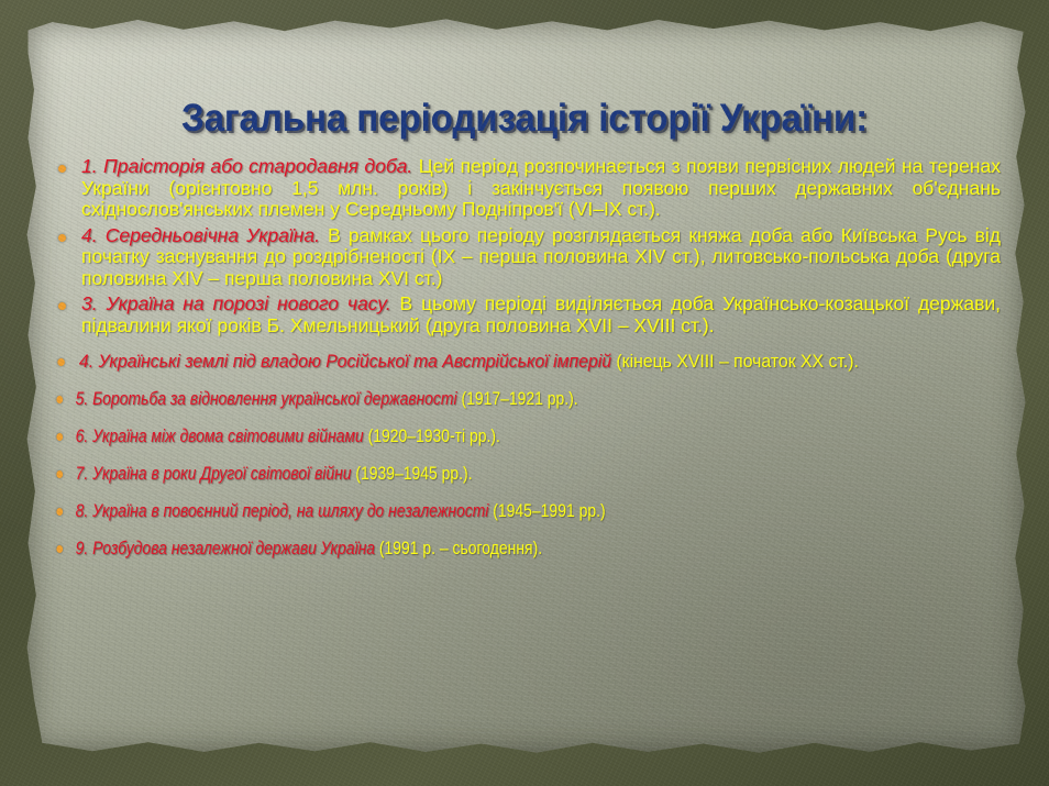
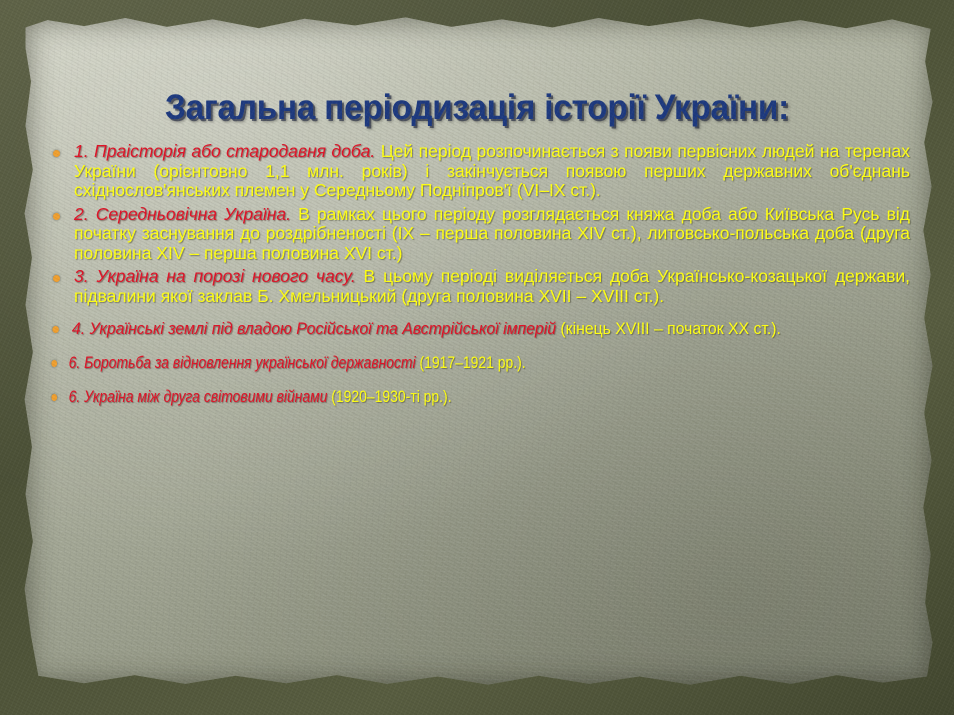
  Загальна періодизація історії України:
- 1. Праісторія або стародавня доба. Цей період розпочинається з появи первісних людей на теренах України (орієнтовно 1,5 млн. років) і закінчується появою перших державних об'єднань східнослов'янських племен у Середньому Подніпров'ї (VI–IX ст.).
+ 1. Праісторія або стародавня доба. Цей період розпочинається з появи первісних людей на теренах України (орієнтовно 1,1 млн. років) і закінчується появою перших державних об'єднань східнослов'янських племен у Середньому Подніпров'ї (VI–IX ст.).
- 4. Середньовічна Україна. В рамках цього періоду розглядається княжа доба або Київська Русь від початку заснування до роздрібненості (IX – перша половина XIV ст.), литовсько-польська доба (друга половина XIV – перша половина XVI ст.)
+ 2. Середньовічна Україна. В рамках цього періоду розглядається княжа доба або Київська Русь від початку заснування до роздрібненості (IX – перша половина XIV ст.), литовсько-польська доба (друга половина XIV – перша половина XVI ст.)
- 3. Україна на порозі нового часу. В цьому періоді виділяється доба Українсько-козацької держави, підвалини якої років Б. Хмельницький (друга половина XVII – XVIII ст.).
+ 3. Україна на порозі нового часу. В цьому періоді виділяється доба Українсько-козацької держави, підвалини якої заклав Б. Хмельницький (друга половина XVII – XVIII ст.).
  4. Українські землі під владою Російської та Австрійської імперій (кінець XVIII – початок XX ст.).
- 5. Боротьба за відновлення української державності (1917–1921 рр.).
+ 6. Боротьба за відновлення української державності (1917–1921 рр.).
- 6. Україна між двома світовими війнами (1920–1930-ті рр.).
+ 6. Україна між друга світовими війнами (1920–1930-ті рр.).
- 7. Україна в роки Другої світової війни (1939–1945 рр.).
- 8. Україна в повоєнний період, на шляху до незалежності (1945–1991 рр.)
- 9. Розбудова незалежної держави Україна (1991 р. – сьогодення).
